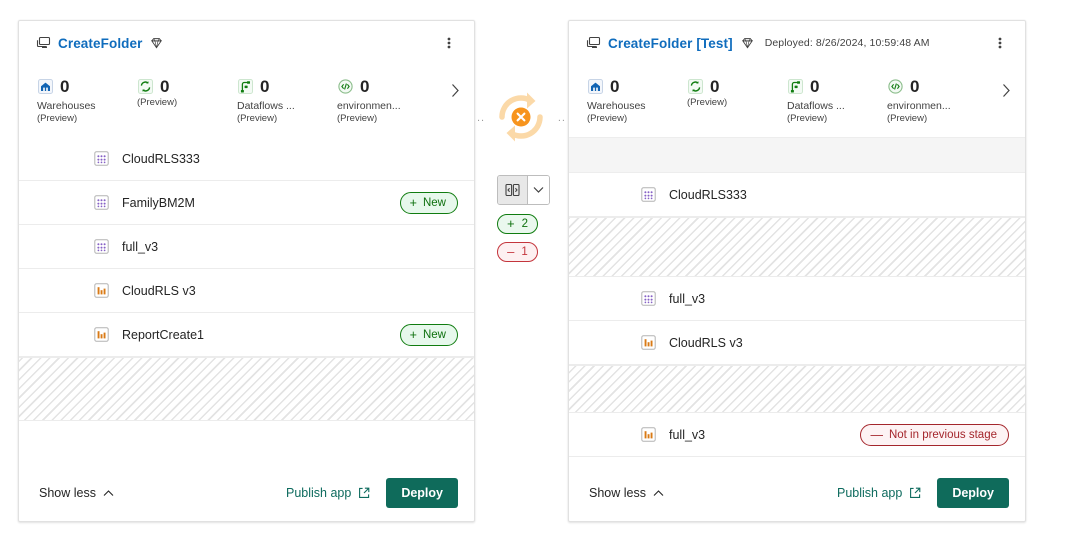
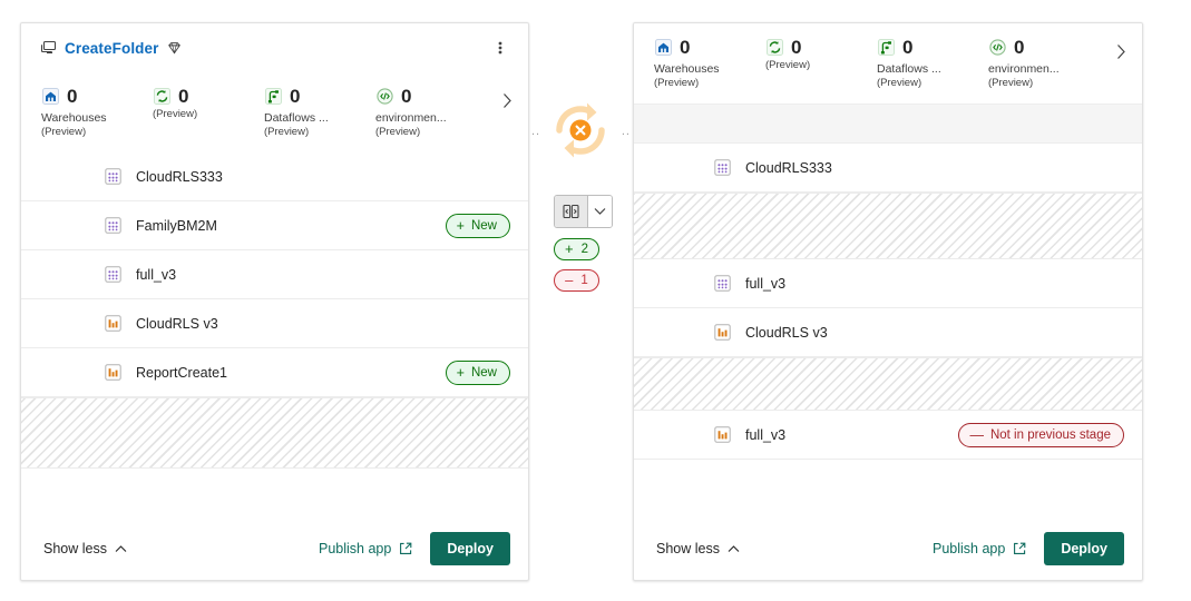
  CreateFolder
  0
  Warehouses
  (Preview)
  0
  (Preview)
  0
  Dataflows ...
  (Preview)
  0
  environmen...
  (Preview)
  CloudRLS333
  FamilyBM2M
  +
  New
  full_v3
  CloudRLS v3
  ReportCreate1
  +
  New
  Show less
  Publish app
  Deploy
  ..
  ..
  +
  2
  –
  1
- CreateFolder [Test]
- Deployed: 8/26/2024, 10:59:48 AM
  0
  Warehouses
  (Preview)
  0
  (Preview)
  0
  Dataflows ...
  (Preview)
  0
  environmen...
  (Preview)
  CloudRLS333
  full_v3
  CloudRLS v3
  full_v3
  —
  Not in previous stage
  Show less
  Publish app
  Deploy
